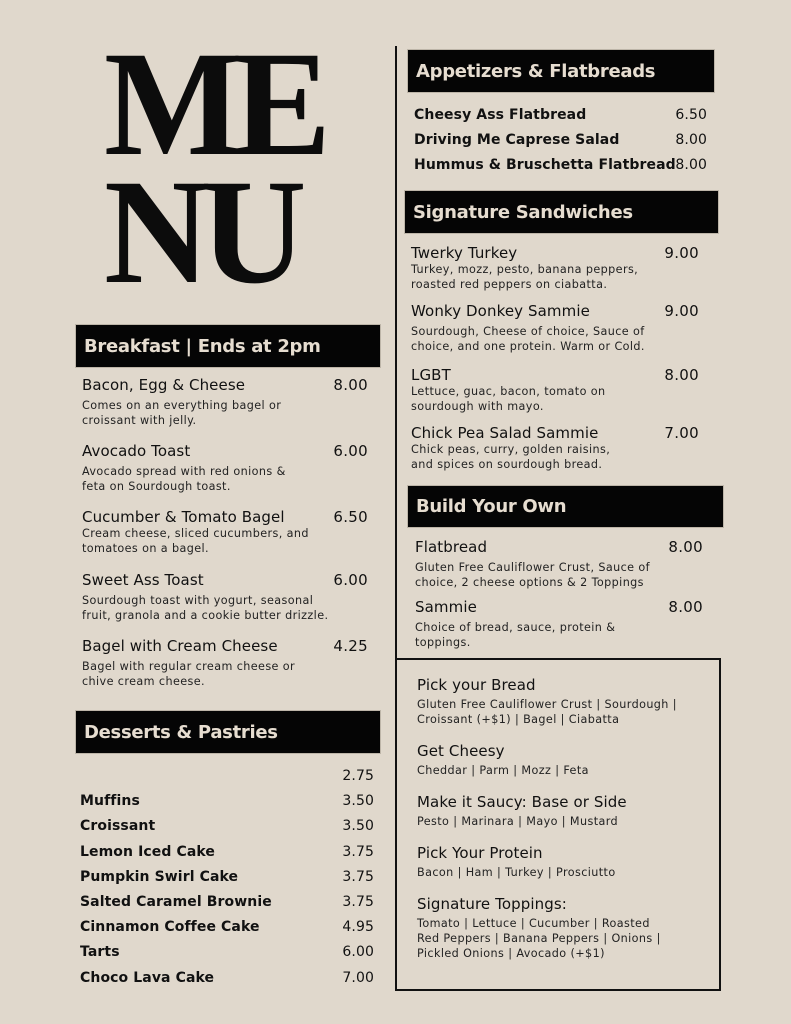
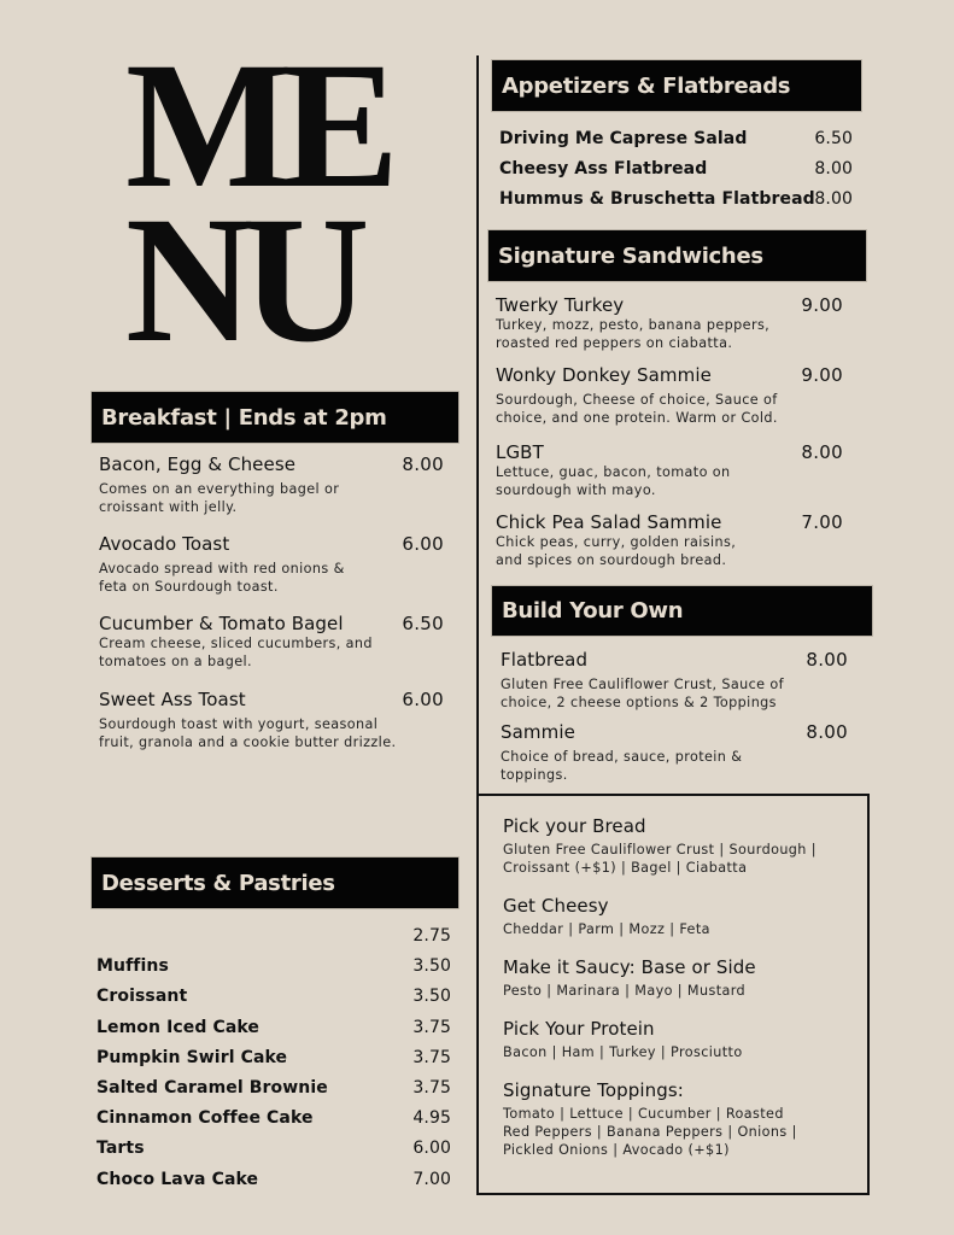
  ME
  NU
  Breakfast | Ends at 2pm
  Bacon, Egg & Cheese
  8.00
  Comes on an everything bagel or croissant with jelly.
  Avocado Toast
  6.00
  Avocado spread with red onions & feta on Sourdough toast.
  Cucumber & Tomato Bagel
  6.50
  Cream cheese, sliced cucumbers, and tomatoes on a bagel.
  Sweet Ass Toast
  6.00
  Sourdough toast with yogurt, seasonal fruit, granola and a cookie butter drizzle.
- Bagel with Cream Cheese
- 4.25
- Bagel with regular cream cheese or chive cream cheese.
  Desserts & Pastries
  2.75
  Muffins
  3.50
  Croissant
  3.50
  Lemon Iced Cake
  3.75
  Pumpkin Swirl Cake
  3.75
  Salted Caramel Brownie
  3.75
  Cinnamon Coffee Cake
  4.95
  Tarts
  6.00
  Choco Lava Cake
  7.00
  Appetizers & Flatbreads
- Cheesy Ass Flatbread
+ Driving Me Caprese Salad
  6.50
- Driving Me Caprese Salad
+ Cheesy Ass Flatbread
  8.00
  Hummus & Bruschetta Flatbread
  8.00
  Signature Sandwiches
  Twerky Turkey
  9.00
  Turkey, mozz, pesto, banana peppers, roasted red peppers on ciabatta.
  Wonky Donkey Sammie
  9.00
  Sourdough, Cheese of choice, Sauce of choice, and one protein. Warm or Cold.
  LGBT
  8.00
  Lettuce, guac, bacon, tomato on sourdough with mayo.
  Chick Pea Salad Sammie
  7.00
  Chick peas, curry, golden raisins, and spices on sourdough bread.
  Build Your Own
  Flatbread
  8.00
  Gluten Free Cauliflower Crust, Sauce of choice, 2 cheese options & 2 Toppings
  Sammie
  8.00
  Choice of bread, sauce, protein & toppings.
  Pick your Bread
  Gluten Free Cauliflower Crust | Sourdough | Croissant (+$1) | Bagel | Ciabatta
  Get Cheesy
  Cheddar | Parm | Mozz | Feta
  Make it Saucy: Base or Side
  Pesto | Marinara | Mayo | Mustard
  Pick Your Protein
  Bacon | Ham | Turkey | Prosciutto
  Signature Toppings:
  Tomato | Lettuce | Cucumber | Roasted Red Peppers | Banana Peppers | Onions | Pickled Onions | Avocado (+$1)
